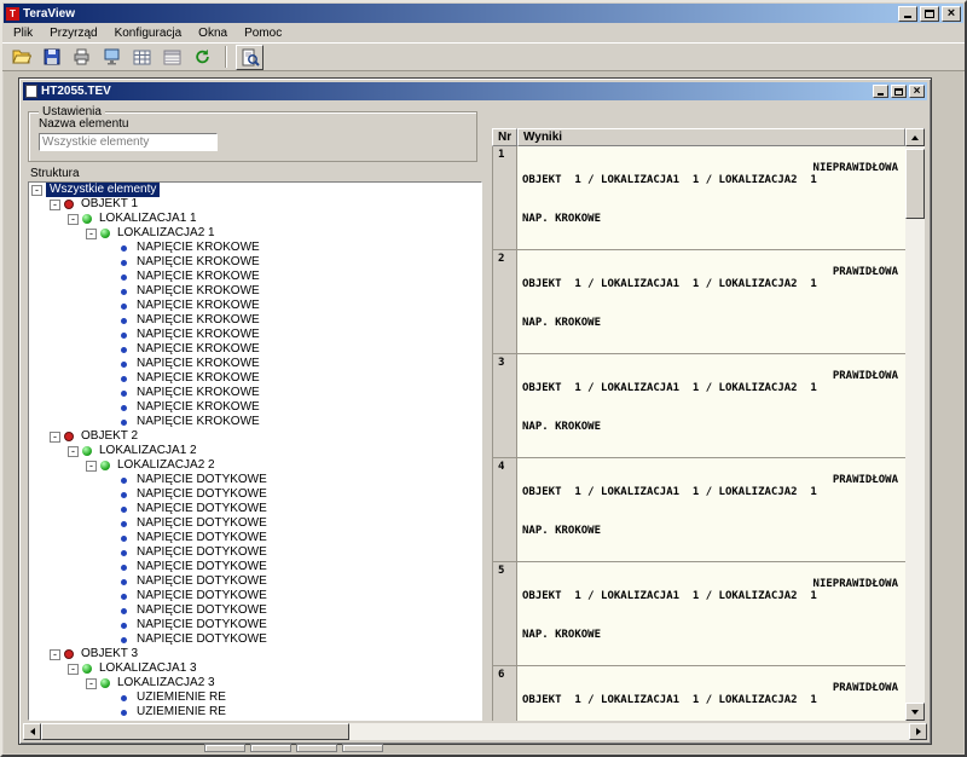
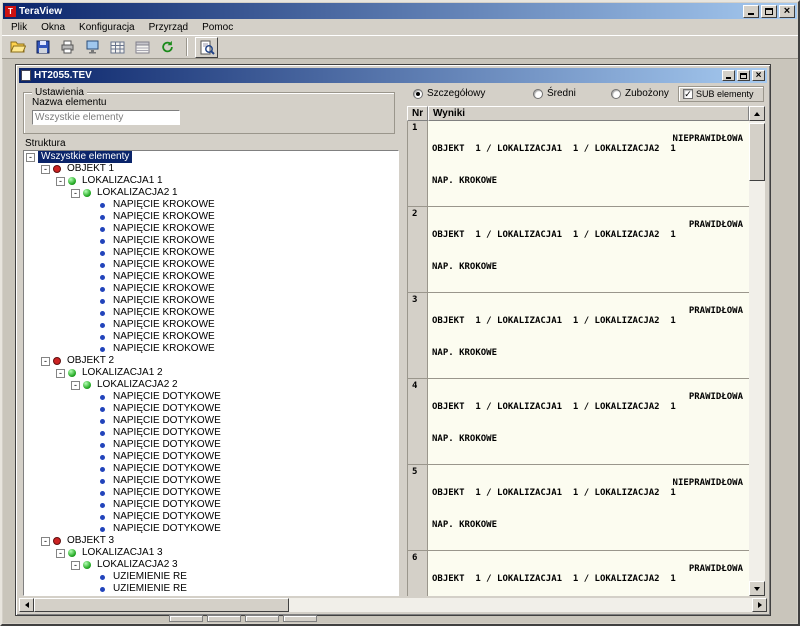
  T
  TeraView
  ×
  Plik
- Przyrząd
+ Okna
  Konfiguracja
- Okna
+ Przyrząd
  Pomoc
  HT2055.TEV
  ×
  Ustawienia
  Nazwa elementu
  Wszystkie elementy
  Struktura
  -
  Wszystkie elementy
  -
  OBJEKT 1
  -
  LOKALIZACJA1 1
  -
  LOKALIZACJA2 1
  NAPIĘCIE KROKOWE
  NAPIĘCIE KROKOWE
  NAPIĘCIE KROKOWE
  NAPIĘCIE KROKOWE
  NAPIĘCIE KROKOWE
  NAPIĘCIE KROKOWE
  NAPIĘCIE KROKOWE
  NAPIĘCIE KROKOWE
  NAPIĘCIE KROKOWE
  NAPIĘCIE KROKOWE
  NAPIĘCIE KROKOWE
  NAPIĘCIE KROKOWE
  NAPIĘCIE KROKOWE
  -
  OBJEKT 2
  -
  LOKALIZACJA1 2
  -
  LOKALIZACJA2 2
  NAPIĘCIE DOTYKOWE
  NAPIĘCIE DOTYKOWE
  NAPIĘCIE DOTYKOWE
  NAPIĘCIE DOTYKOWE
  NAPIĘCIE DOTYKOWE
  NAPIĘCIE DOTYKOWE
  NAPIĘCIE DOTYKOWE
  NAPIĘCIE DOTYKOWE
  NAPIĘCIE DOTYKOWE
  NAPIĘCIE DOTYKOWE
  NAPIĘCIE DOTYKOWE
  NAPIĘCIE DOTYKOWE
  -
  OBJEKT 3
  -
  LOKALIZACJA1 3
  -
  LOKALIZACJA2 3
  UZIEMIENIE RE
  UZIEMIENIE RE
+ Szczegółowy
+ Średni
+ Zubożony
+ ✓
+ SUB elementy
  Nr
  Wyniki
  1
  OBJEKT 1 / LOKALIZACJA1 1 / LOKALIZACJA2 1
  NAP. KROKOWE
  NIEPRAWIDŁOWA
  2
  OBJEKT 1 / LOKALIZACJA1 1 / LOKALIZACJA2 1
  NAP. KROKOWE
  PRAWIDŁOWA
  3
  OBJEKT 1 / LOKALIZACJA1 1 / LOKALIZACJA2 1
  NAP. KROKOWE
  PRAWIDŁOWA
  4
  OBJEKT 1 / LOKALIZACJA1 1 / LOKALIZACJA2 1
  NAP. KROKOWE
  PRAWIDŁOWA
  5
  OBJEKT 1 / LOKALIZACJA1 1 / LOKALIZACJA2 1
  NAP. KROKOWE
  NIEPRAWIDŁOWA
  6
  OBJEKT 1 / LOKALIZACJA1 1 / LOKALIZACJA2 1
  PRAWIDŁOWA
